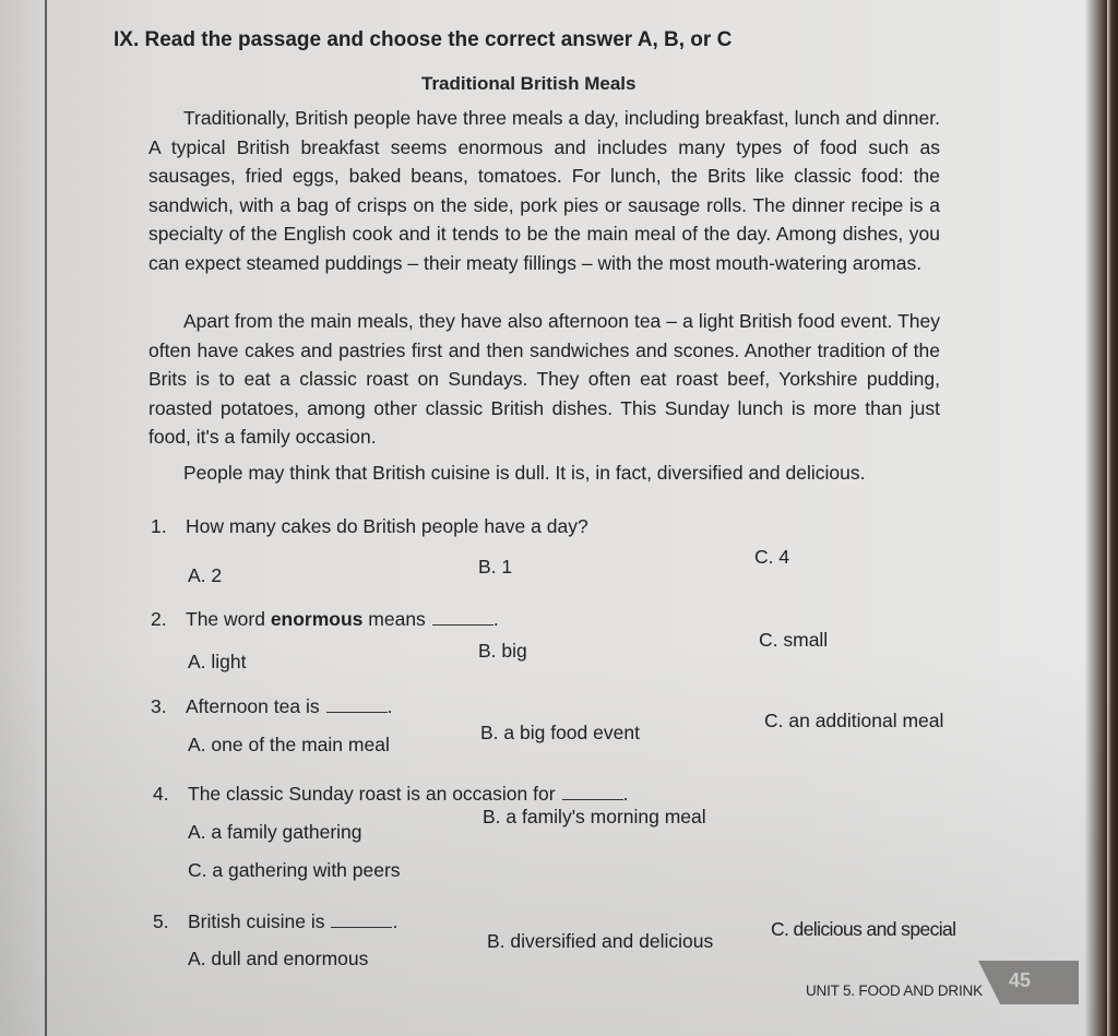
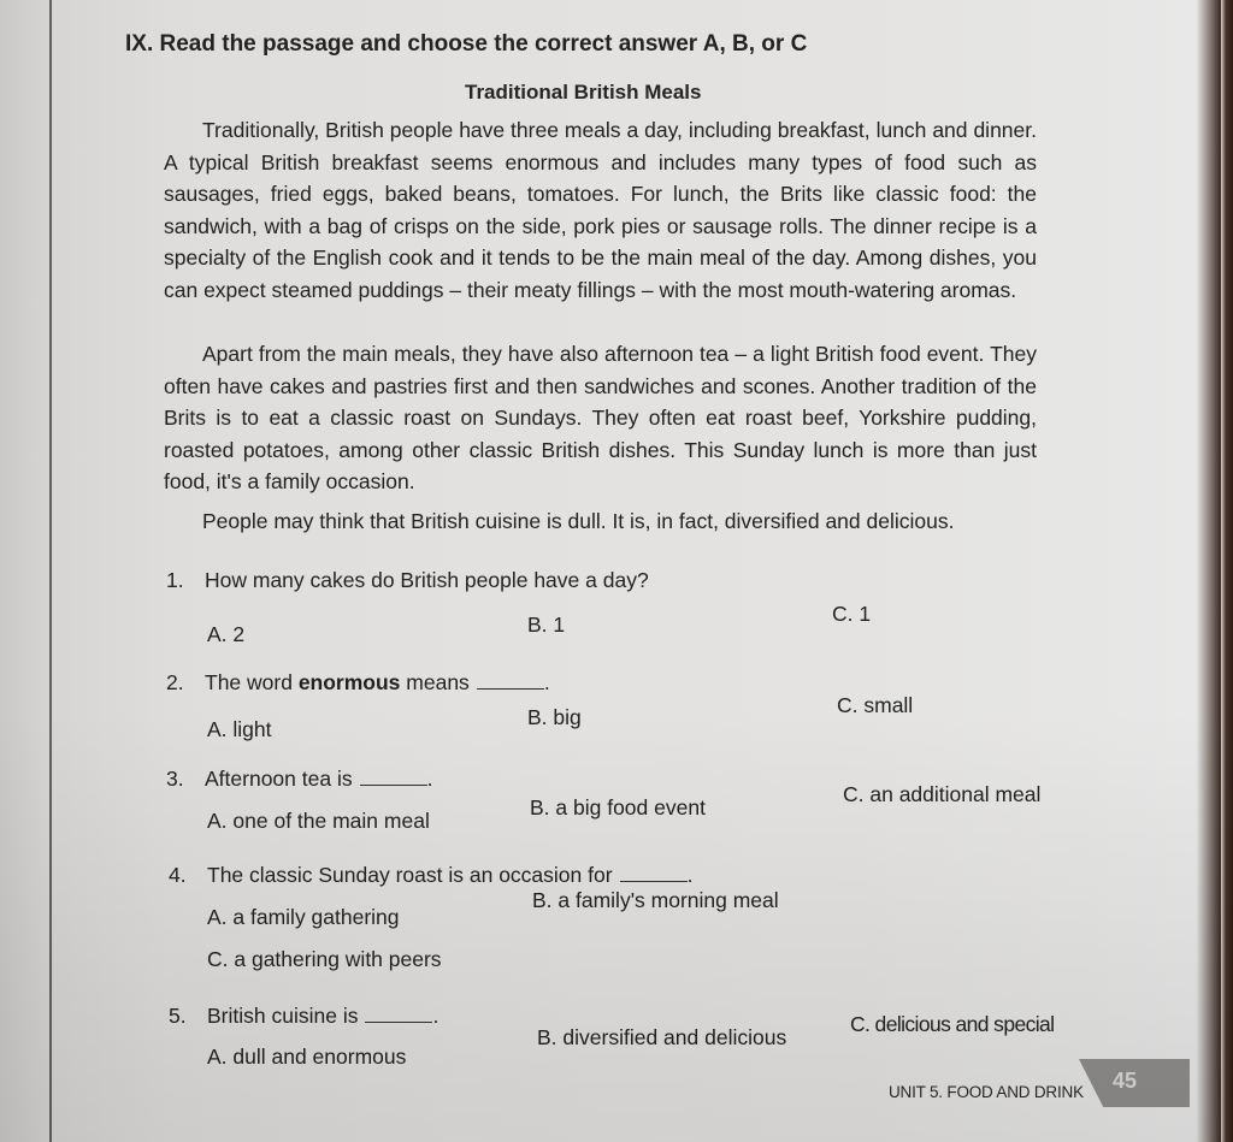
  IX. Read the passage and choose the correct answer A, B, or C
  Traditional British Meals
  Traditionally, British people have three meals a day, including breakfast, lunch and dinner. A typical British breakfast seems enormous and includes many types of food such as sausages, fried eggs, baked beans, tomatoes. For lunch, the Brits like classic food: the sandwich, with a bag of crisps on the side, pork pies or sausage rolls. The dinner recipe is a specialty of the English cook and it tends to be the main meal of the day. Among dishes, you can expect steamed puddings – their meaty fillings – with the most mouth-watering aromas.
  Apart from the main meals, they have also afternoon tea – a light British food event. They often have cakes and pastries first and then sandwiches and scones. Another tradition of the Brits is to eat a classic roast on Sundays. They often eat roast beef, Yorkshire pudding, roasted potatoes, among other classic British dishes. This Sunday lunch is more than just food, it's a family occasion.
  People may think that British cuisine is dull. It is, in fact, diversified and delicious.
  1. How many cakes do British people have a day?
  A. 2
  B. 1
- C. 4
+ C. 1
  2. The word enormous means .
  C. small
